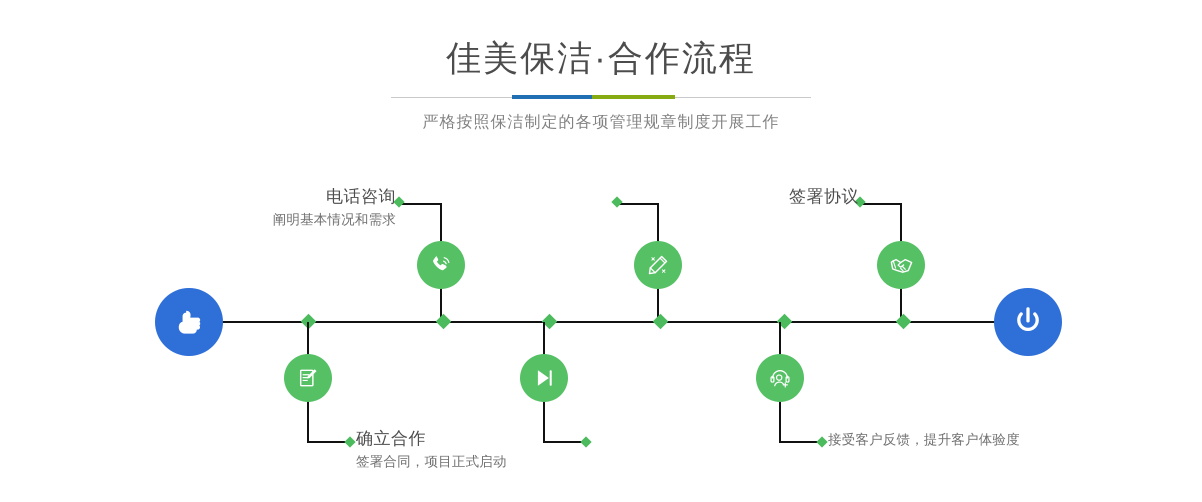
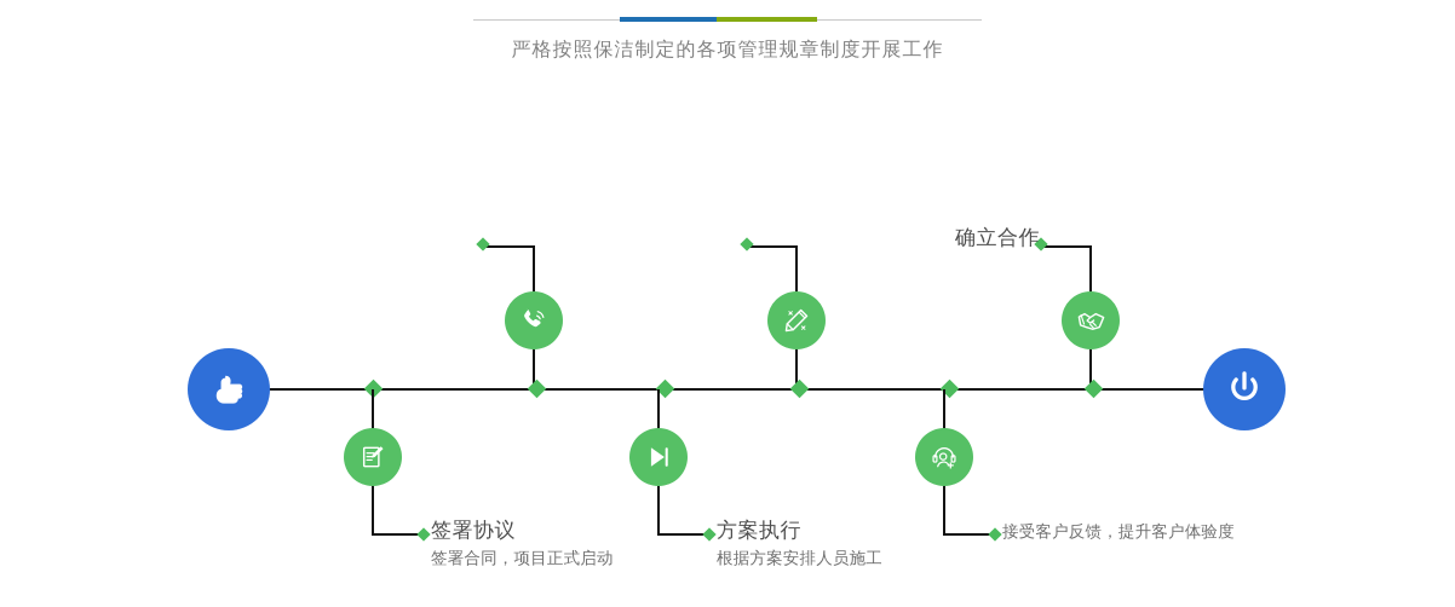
- 佳美保洁·合作流程
  严格按照保洁制定的各项管理规章制度开展工作
- 电话咨询
- 阐明基本情况和需求
- 确立合作
+ 签署协议
  签署合同，项目正式启动
+ 方案执行
+ 根据方案安排人员施工
- 签署协议
+ 确立合作
  接受客户反馈，提升客户体验度
